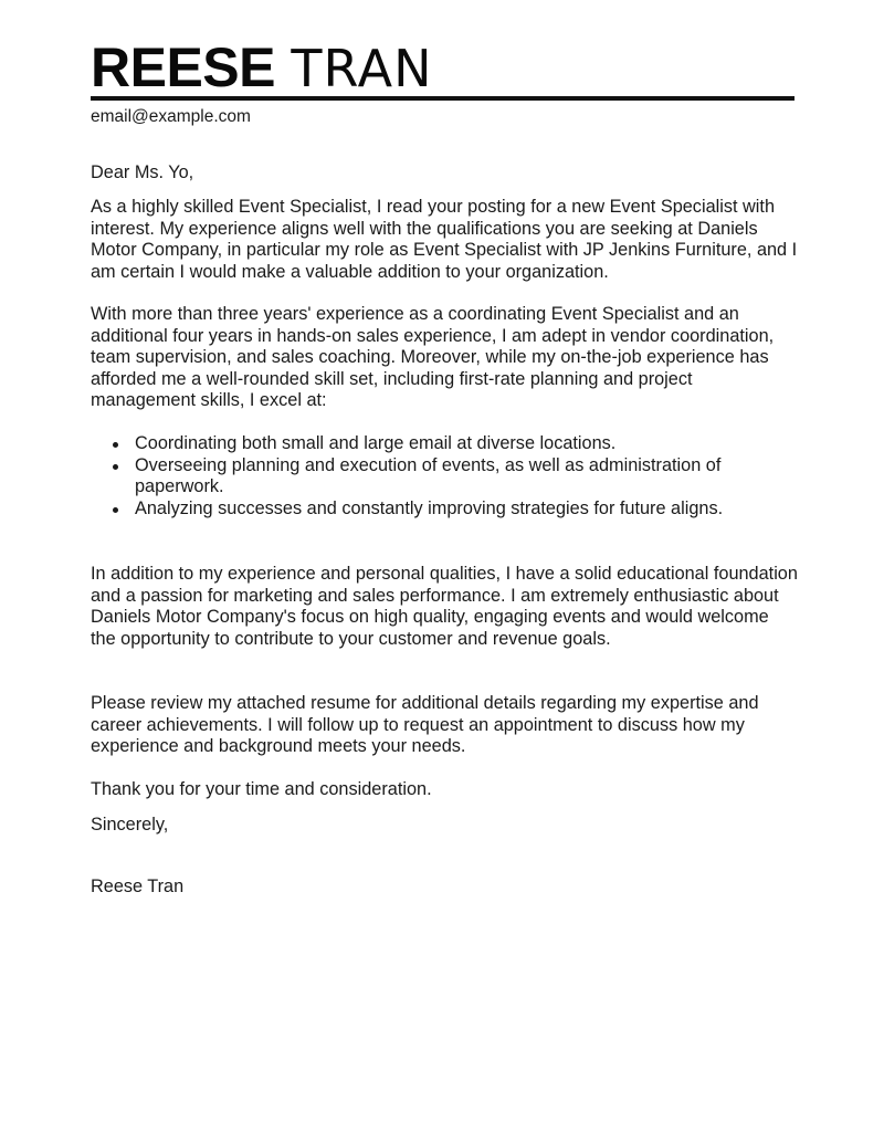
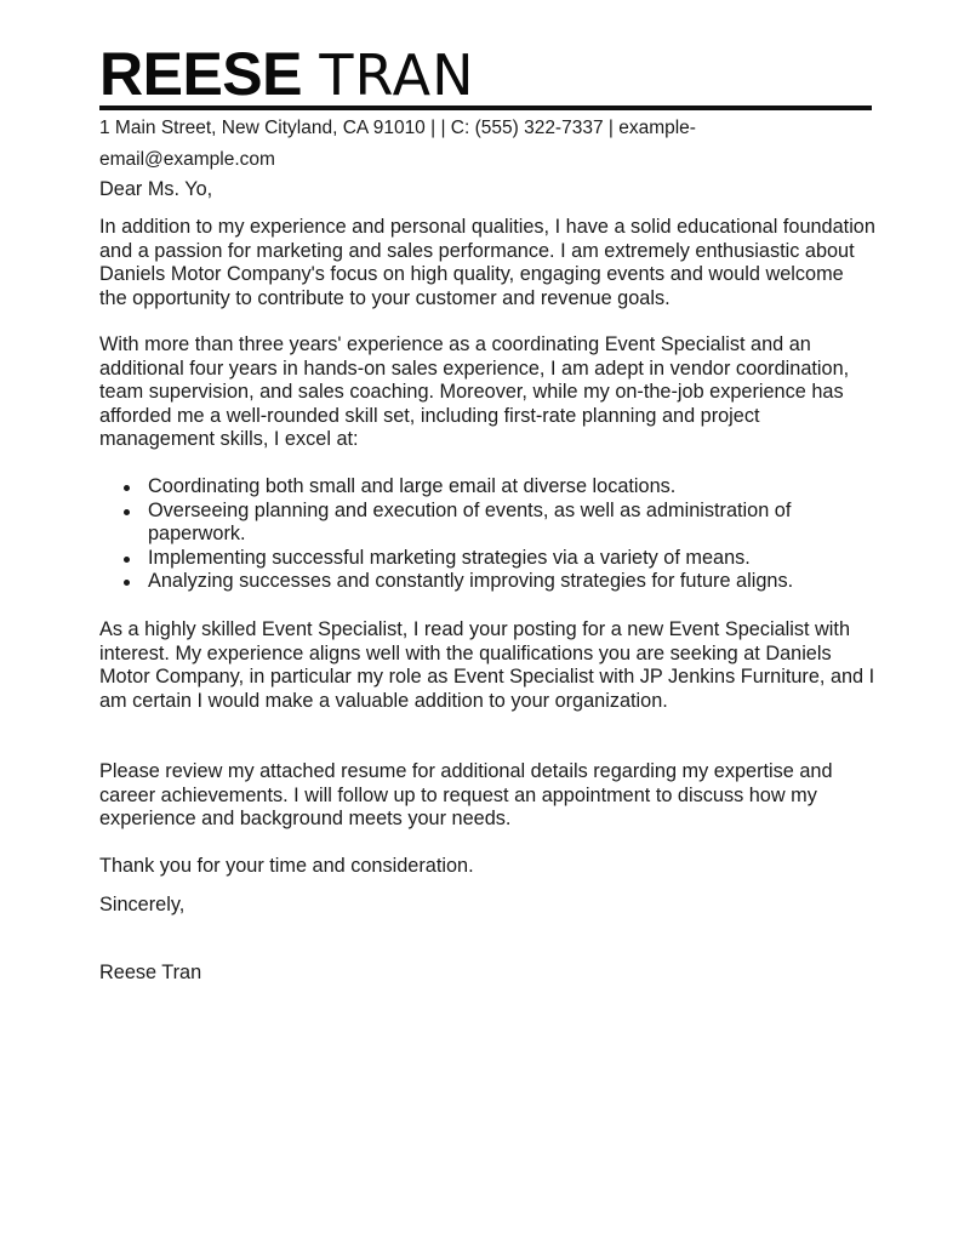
  REESE TRAN
+ 1 Main Street, New Cityland, CA 91010 | | C: (555) 322-7337 | example-
  email@example.com
  Dear Ms. Yo,
- As a highly skilled Event Specialist, I read your posting for a new Event Specialist with interest. My experience aligns well with the qualifications you are seeking at Daniels Motor Company, in particular my role as Event Specialist with JP Jenkins Furniture, and I am certain I would make a valuable addition to your organization.
+ In addition to my experience and personal qualities, I have a solid educational foundation and a passion for marketing and sales performance. I am extremely enthusiastic about Daniels Motor Company's focus on high quality, engaging events and would welcome the opportunity to contribute to your customer and revenue goals.
  With more than three years' experience as a coordinating Event Specialist and an additional four years in hands-on sales experience, I am adept in vendor coordination, team supervision, and sales coaching. Moreover, while my on-the-job experience has afforded me a well-rounded skill set, including first-rate planning and project management skills, I excel at:
  Coordinating both small and large email at diverse locations.
  Overseeing planning and execution of events, as well as administration of paperwork.
+ Implementing successful marketing strategies via a variety of means.
  Analyzing successes and constantly improving strategies for future aligns.
- In addition to my experience and personal qualities, I have a solid educational foundation and a passion for marketing and sales performance. I am extremely enthusiastic about Daniels Motor Company's focus on high quality, engaging events and would welcome the opportunity to contribute to your customer and revenue goals.
+ As a highly skilled Event Specialist, I read your posting for a new Event Specialist with interest. My experience aligns well with the qualifications you are seeking at Daniels Motor Company, in particular my role as Event Specialist with JP Jenkins Furniture, and I am certain I would make a valuable addition to your organization.
  Please review my attached resume for additional details regarding my expertise and career achievements. I will follow up to request an appointment to discuss how my experience and background meets your needs.
  Thank you for your time and consideration.
  Sincerely,
  Reese Tran
